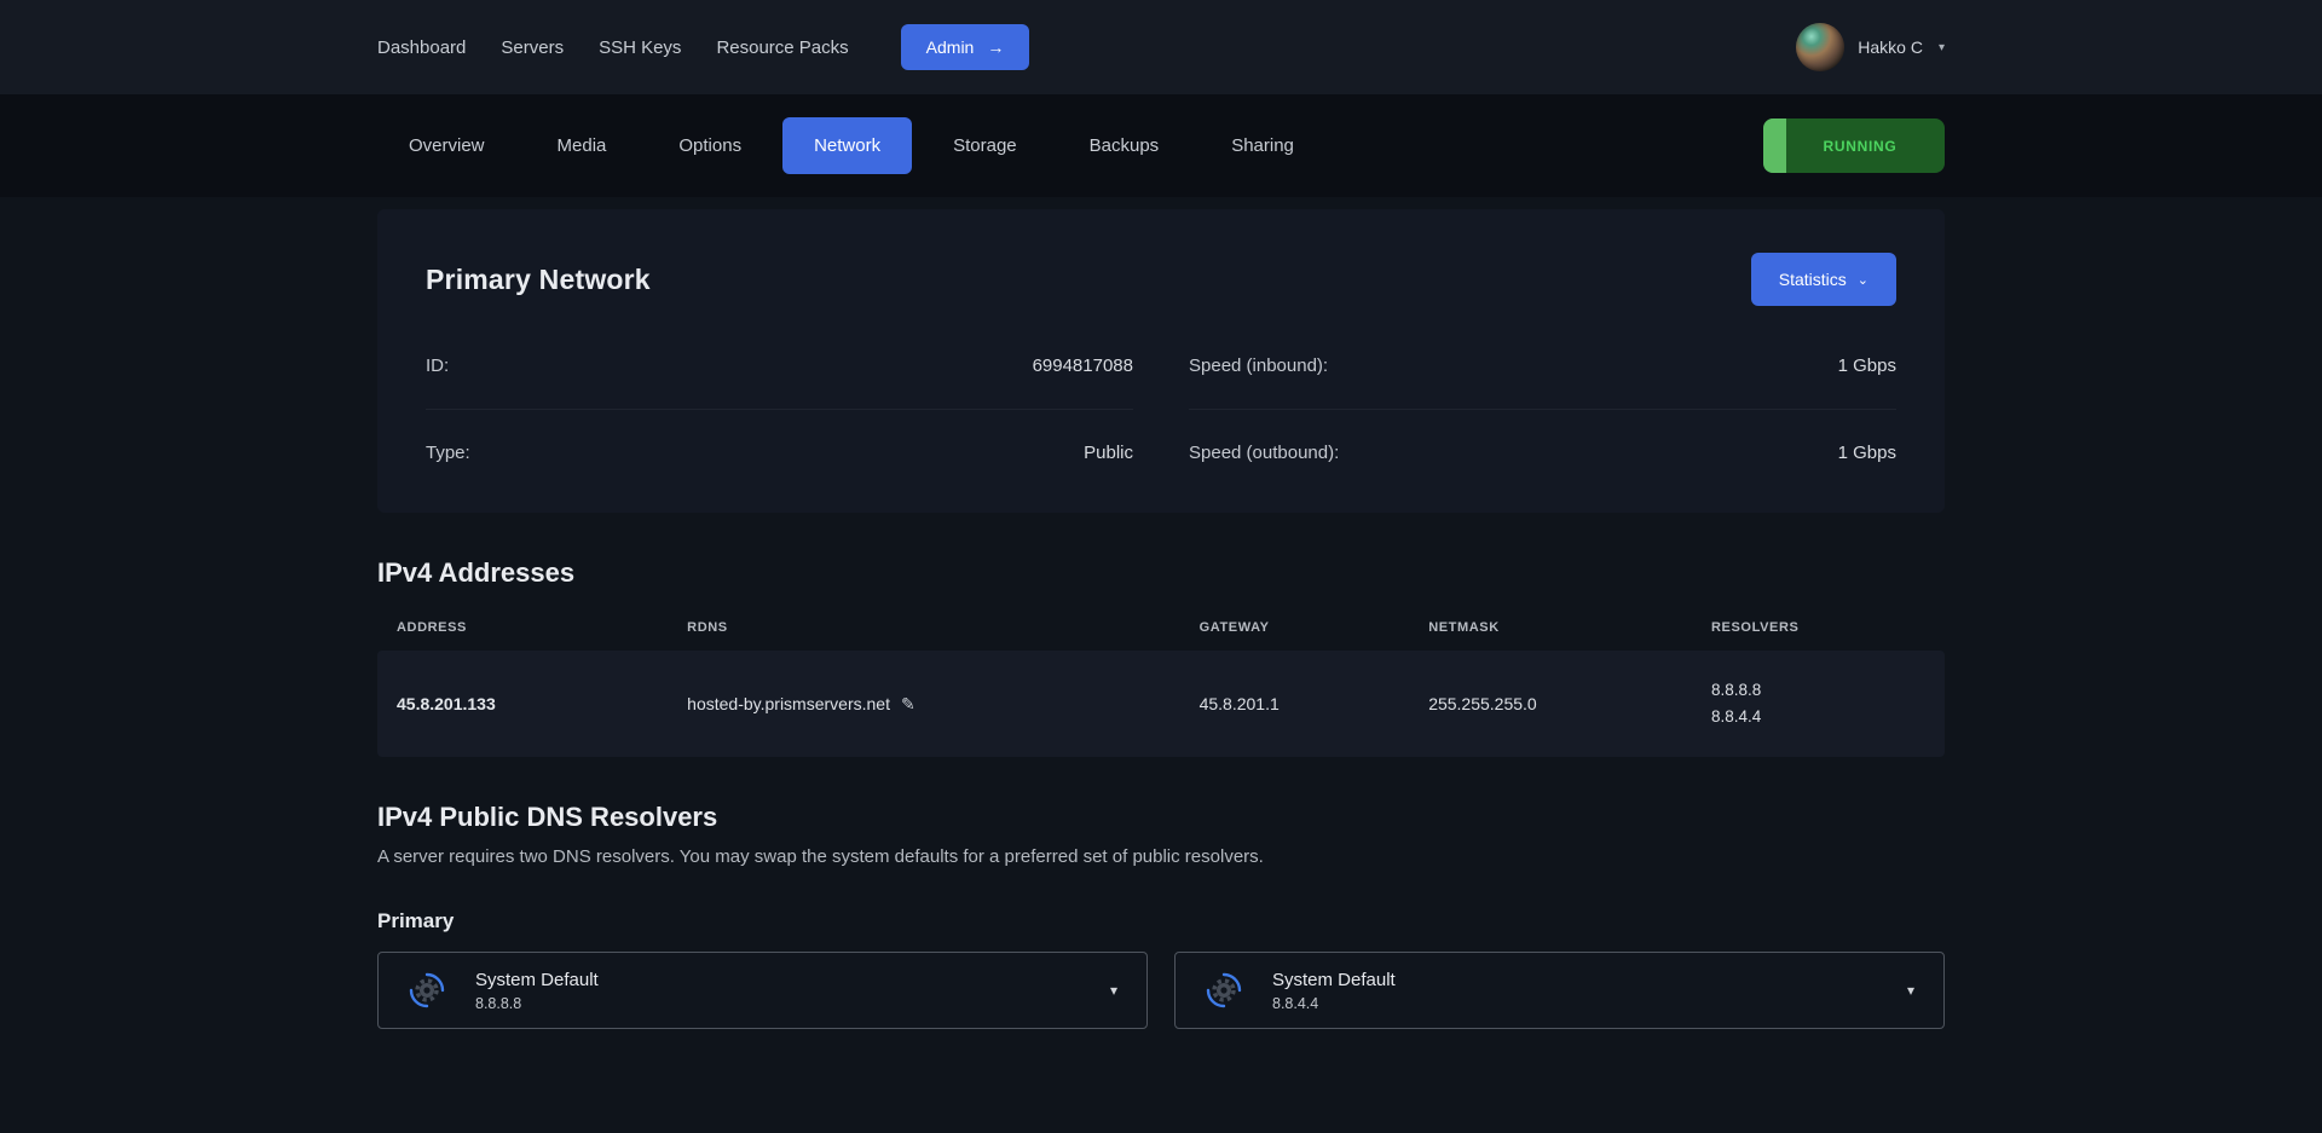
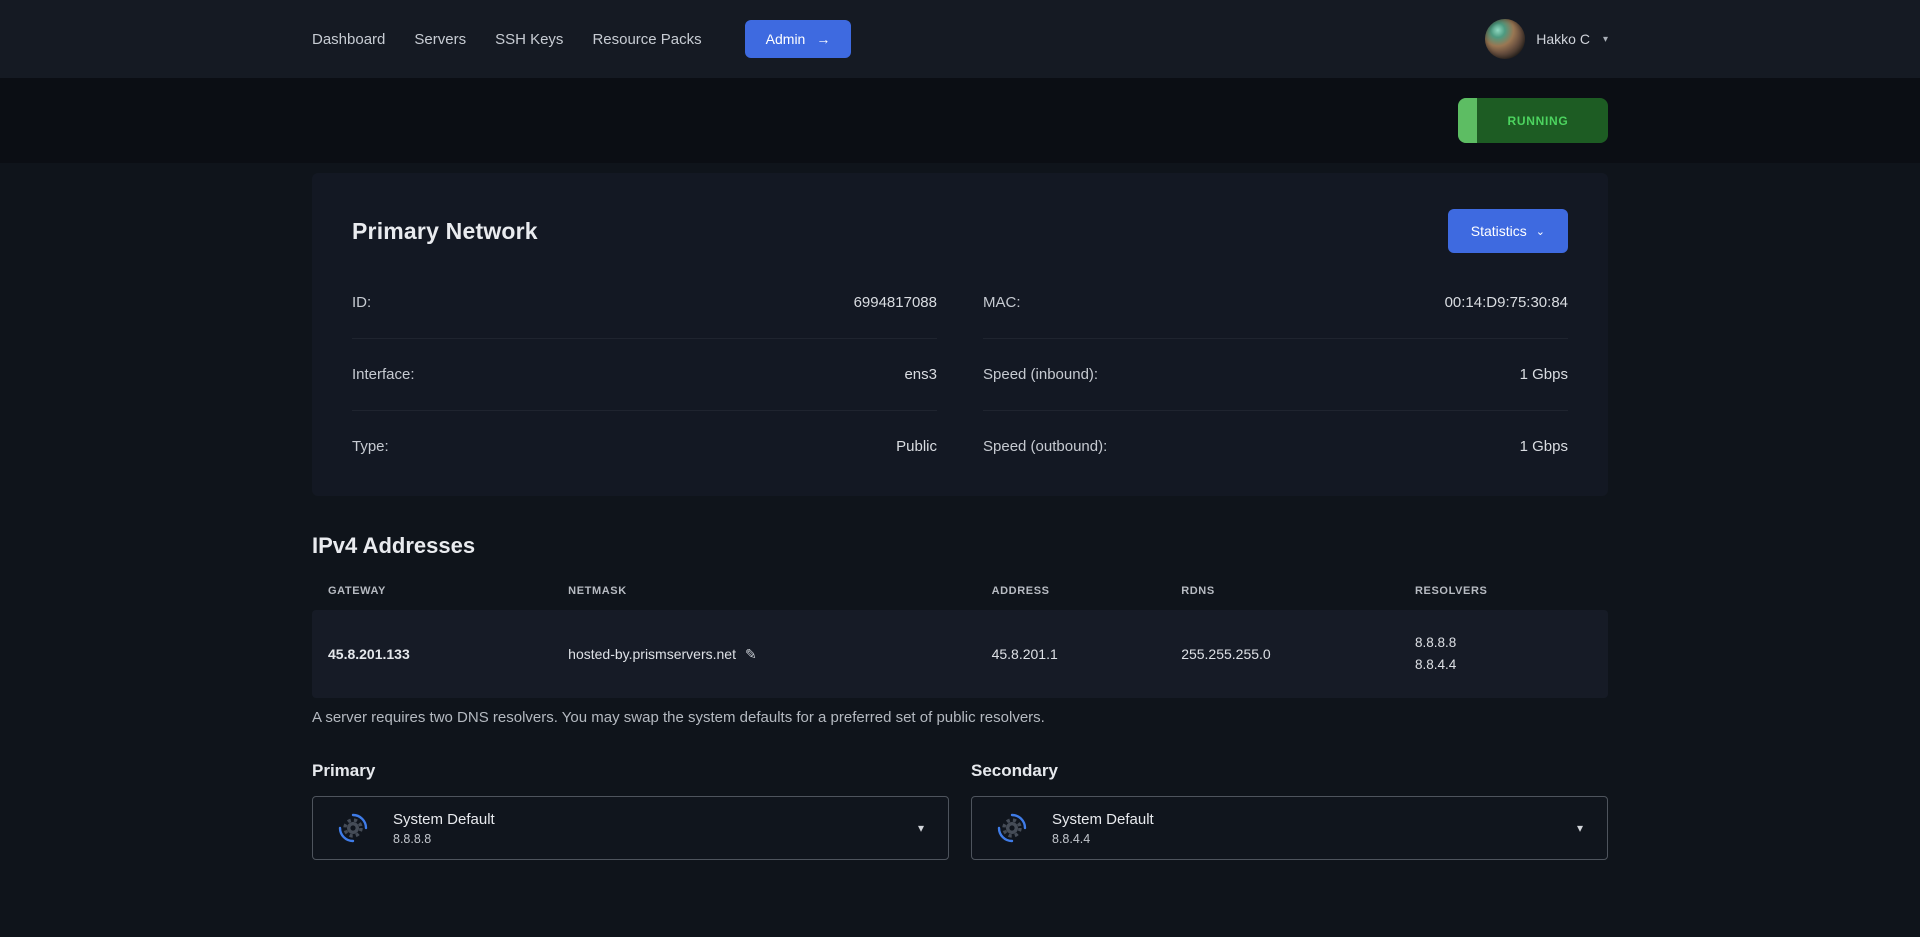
  Dashboard
  Servers
  SSH Keys
  Resource Packs
  Admin
  →
  Hakko C
  ▾
- Overview
- Media
- Options
- Network
- Storage
- Backups
- Sharing
  RUNNING
  Primary Network
  Statistics
  ⌄
  ID:
  6994817088
+ MAC:
+ 00:14:D9:75:30:84
+ Interface:
+ ens3
  Speed (inbound):
  1 Gbps
  Type:
  Public
  Speed (outbound):
  1 Gbps
  IPv4 Addresses
- ADDRESS
+ GATEWAY
- RDNS
+ NETMASK
- GATEWAY
+ ADDRESS
- NETMASK
+ RDNS
  RESOLVERS
  45.8.201.133
  hosted-by.prismservers.net
  ✎
  45.8.201.1
  255.255.255.0
  8.8.8.8
  8.8.4.4
- IPv4 Public DNS Resolvers
  A server requires two DNS resolvers. You may swap the system defaults for a preferred set of public resolvers.
  Primary
+ Secondary
  System Default
  8.8.8.8
  ▾
  System Default
  8.8.4.4
  ▾
